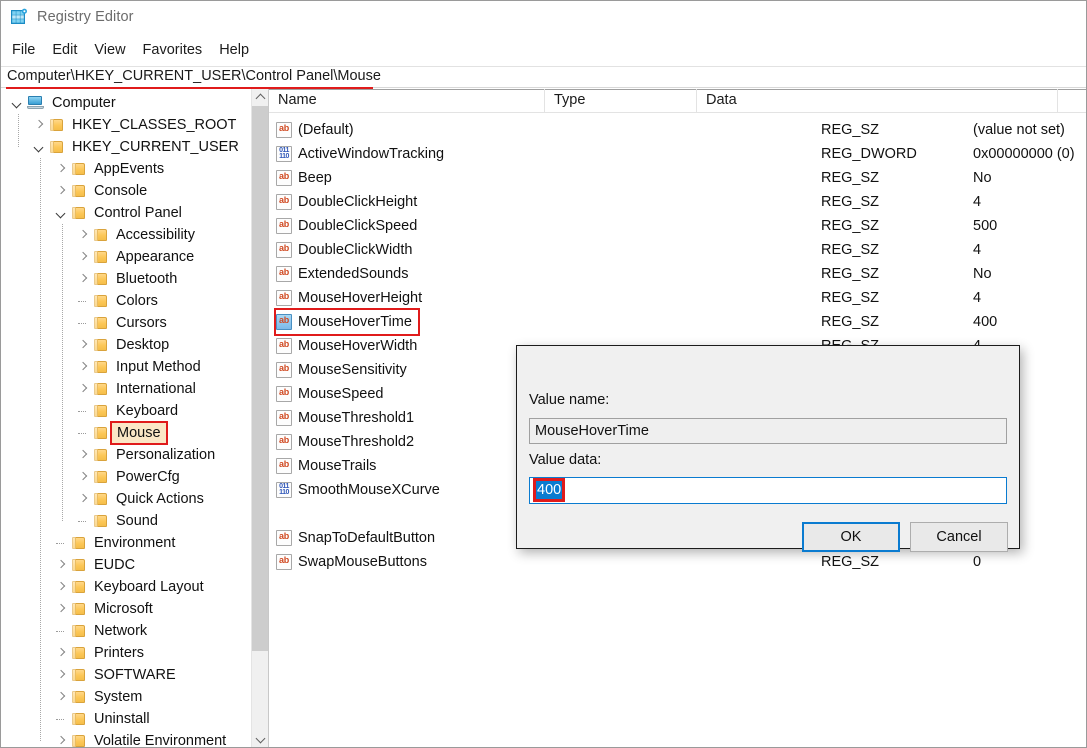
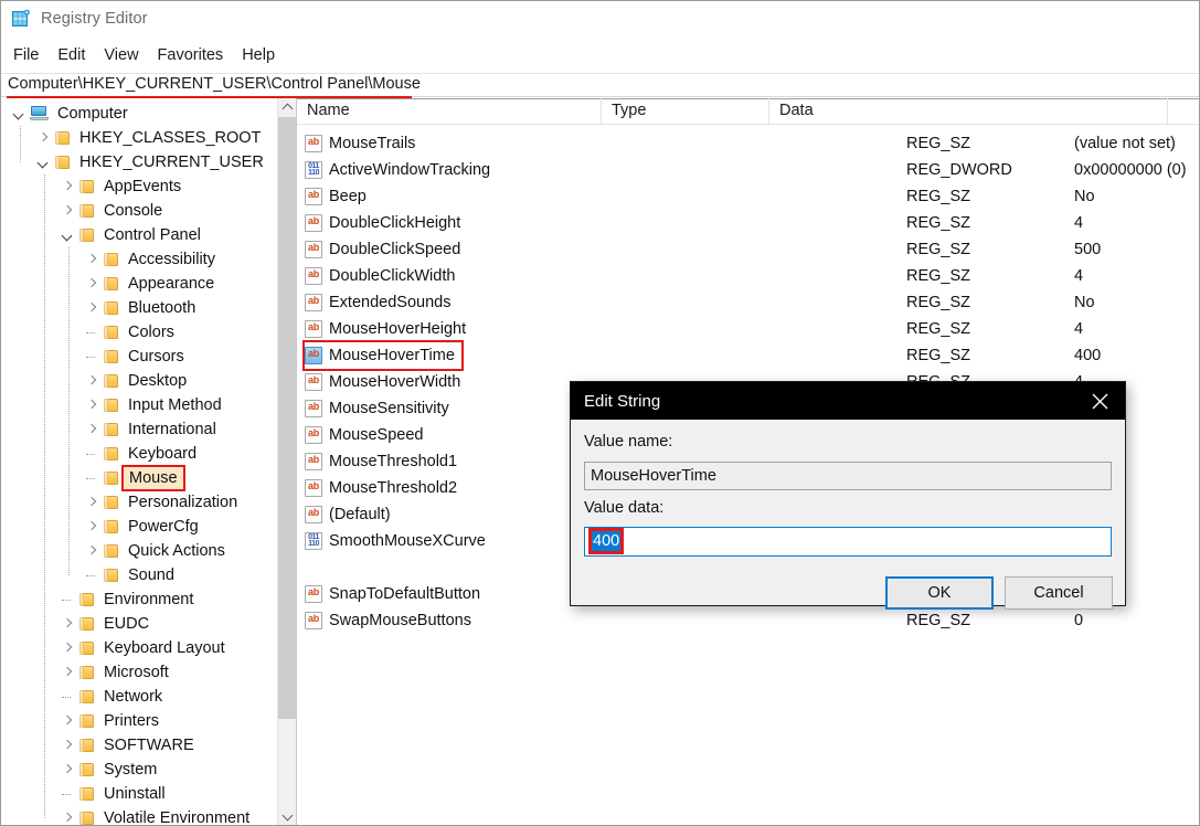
  Registry Editor
  File
  Edit
  View
  Favorites
  Help
  Computer\HKEY_CURRENT_USER\Control Panel\Mouse
  Computer
  HKEY_CLASSES_ROOT
  HKEY_CURRENT_USER
  AppEvents
  Console
  Control Panel
  Accessibility
  Appearance
  Bluetooth
  Colors
  Cursors
  Desktop
  Input Method
  International
  Keyboard
  Mouse
  Personalization
  PowerCfg
  Quick Actions
  Sound
  Environment
  EUDC
  Keyboard Layout
  Microsoft
  Network
  Printers
  SOFTWARE
  System
  Uninstall
  Volatile Environment
  Name
  Type
  Data
  ab
- (Default)
+ MouseTrails
  REG_SZ
  (value not set)
  ActiveWindowTracking
  REG_DWORD
  0x00000000 (0)
  ab
  Beep
  REG_SZ
  No
  ab
  DoubleClickHeight
  REG_SZ
  4
  ab
  DoubleClickSpeed
  REG_SZ
  500
  ab
  DoubleClickWidth
  REG_SZ
  4
  ab
  ExtendedSounds
  REG_SZ
  No
  ab
  MouseHoverHeight
  REG_SZ
  4
  ab
  MouseHoverTime
  REG_SZ
  400
  ab
  MouseHoverWidth
  ab
  MouseSensitivity
  ab
  MouseSpeed
  ab
  MouseThreshold1
  ab
  MouseThreshold2
  ab
- MouseTrails
+ (Default)
  SmoothMouseXCurve
  ab
  SnapToDefaultButton
  ab
  SwapMouseButtons
  REG_SZ
  0
+ Edit String
  Value name:
  MouseHoverTime
  Value data:
  400
  OK
  Cancel
